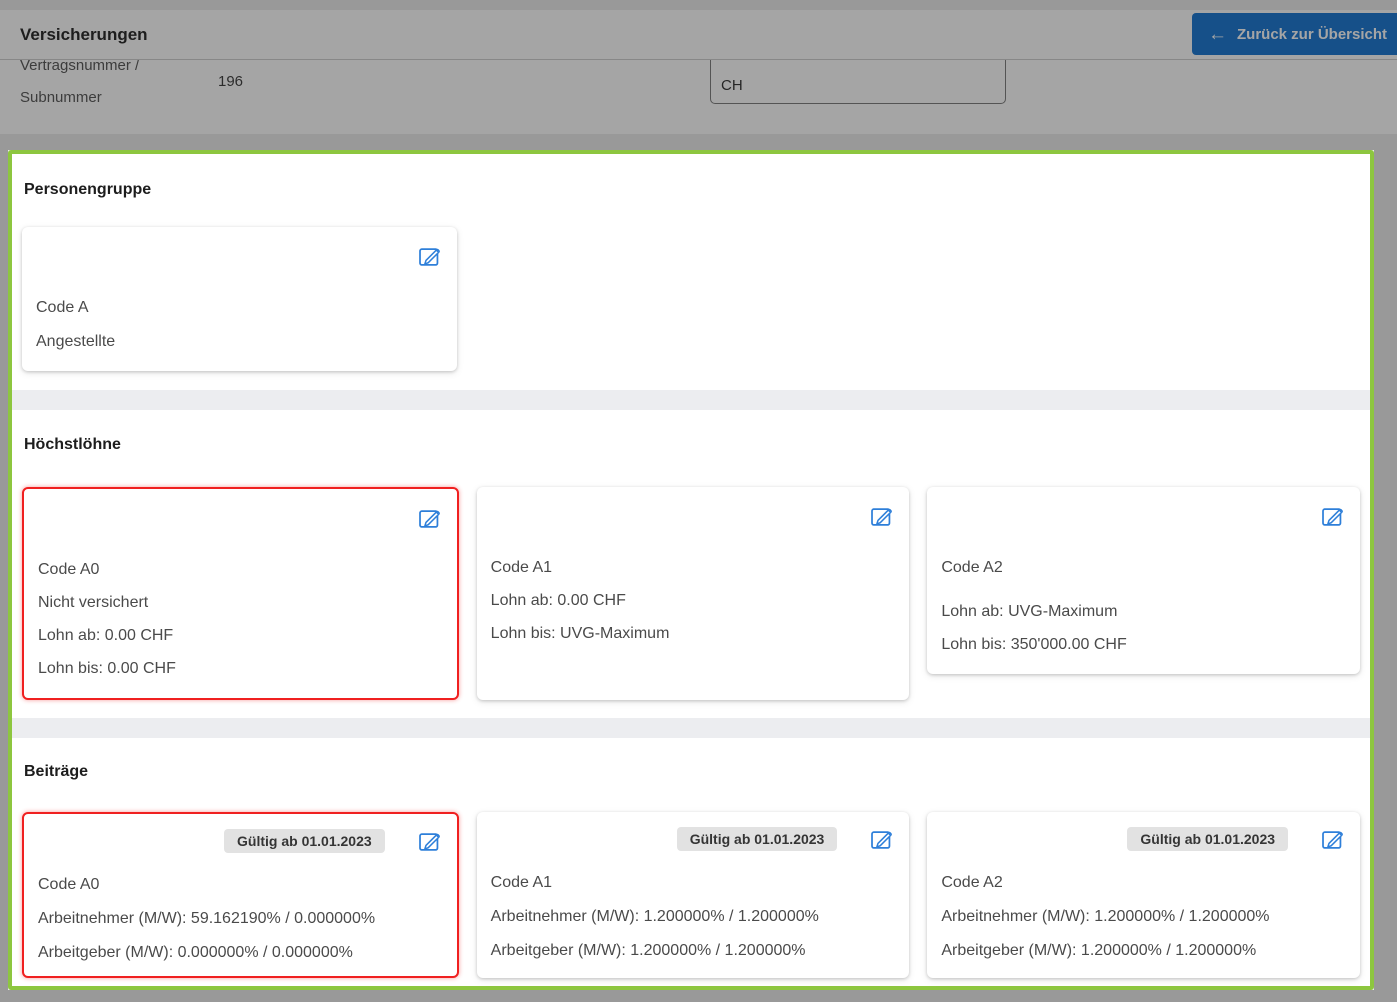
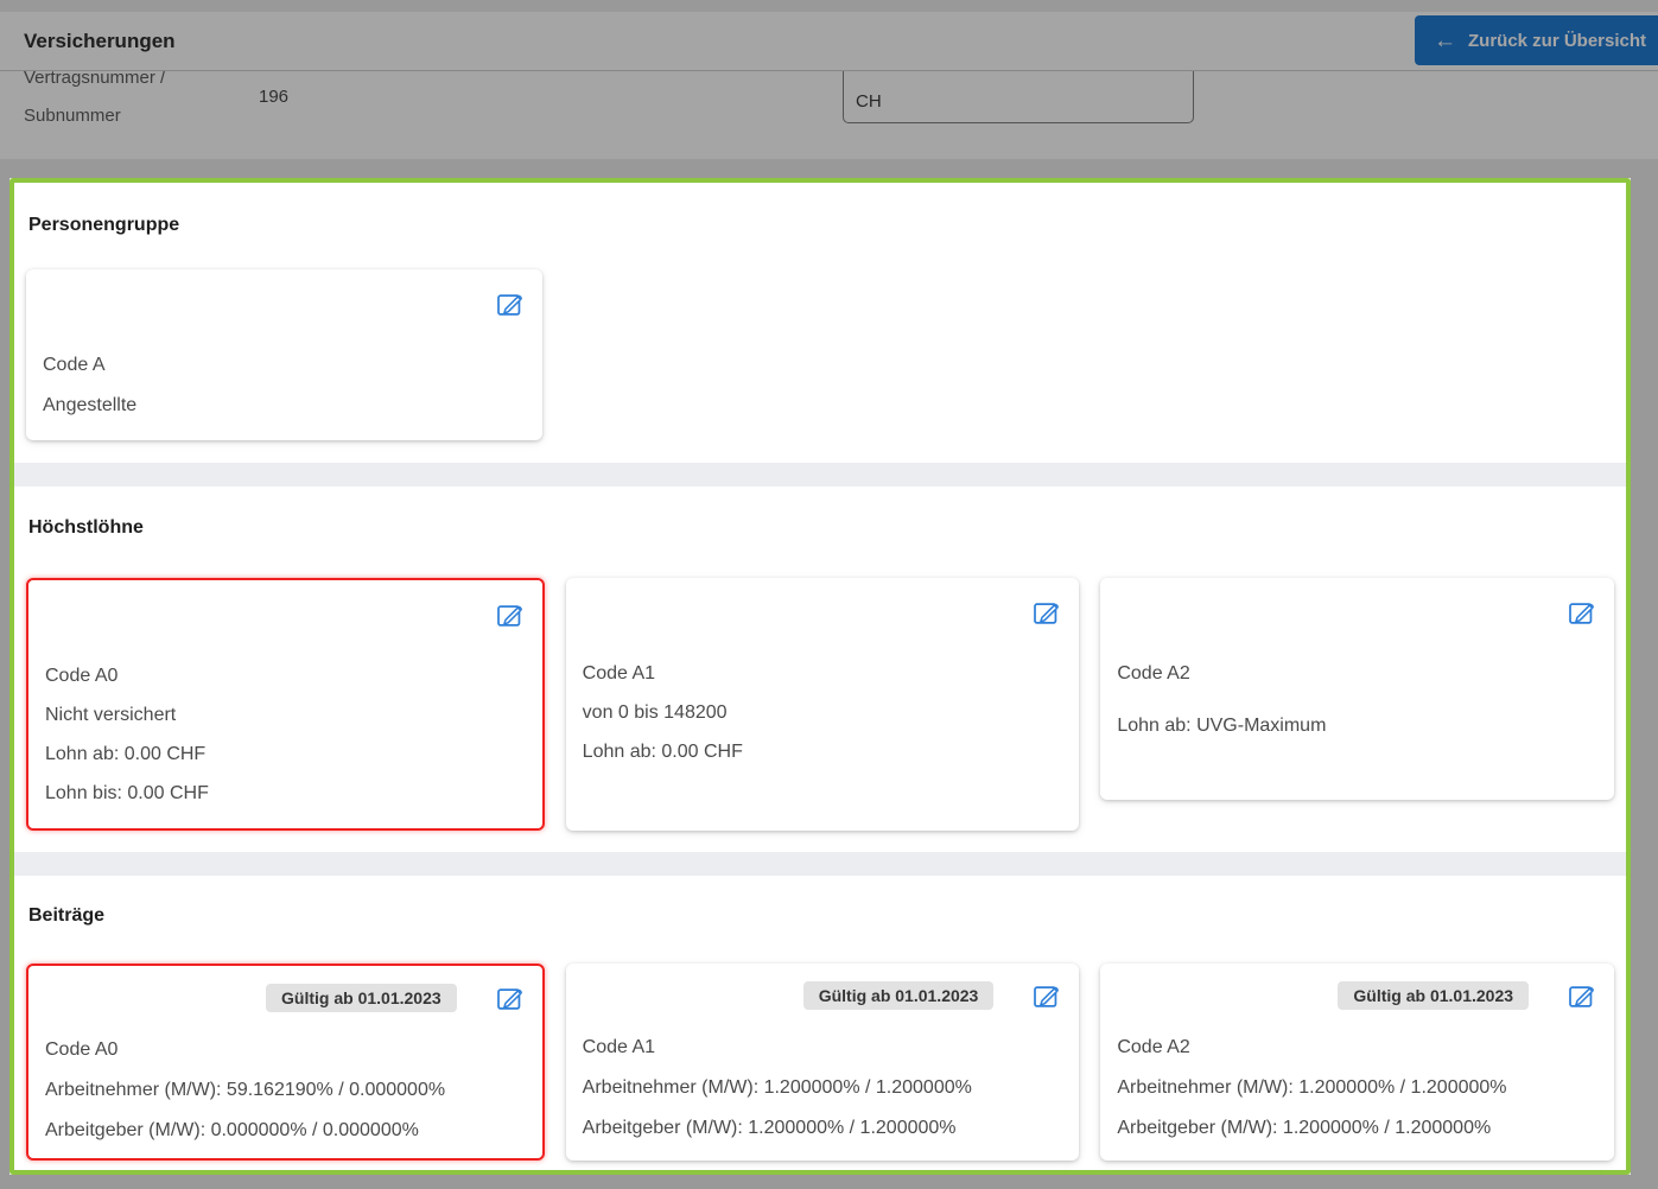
  Versicherungen
  ←
  Zurück zur Übersicht
  Vertragsnummer /
  Subnummer
  196
  CH
  Personengruppe
  Code A
  Angestellte
  Höchstlöhne
  Code A0
  Nicht versichert
  Lohn ab: 0.00 CHF
  Lohn bis: 0.00 CHF
  Code A1
+ von 0 bis 148200
  Lohn ab: 0.00 CHF
- Lohn bis: UVG-Maximum
  Code A2
  Lohn ab: UVG-Maximum
- Lohn bis: 350'000.00 CHF
  Beiträge
  Gültig ab 01.01.2023
  Code A0
  Arbeitnehmer (M/W): 59.162190% / 0.000000%
  Arbeitgeber (M/W): 0.000000% / 0.000000%
  Gültig ab 01.01.2023
  Code A1
  Arbeitnehmer (M/W): 1.200000% / 1.200000%
  Arbeitgeber (M/W): 1.200000% / 1.200000%
  Gültig ab 01.01.2023
  Code A2
  Arbeitnehmer (M/W): 1.200000% / 1.200000%
  Arbeitgeber (M/W): 1.200000% / 1.200000%
